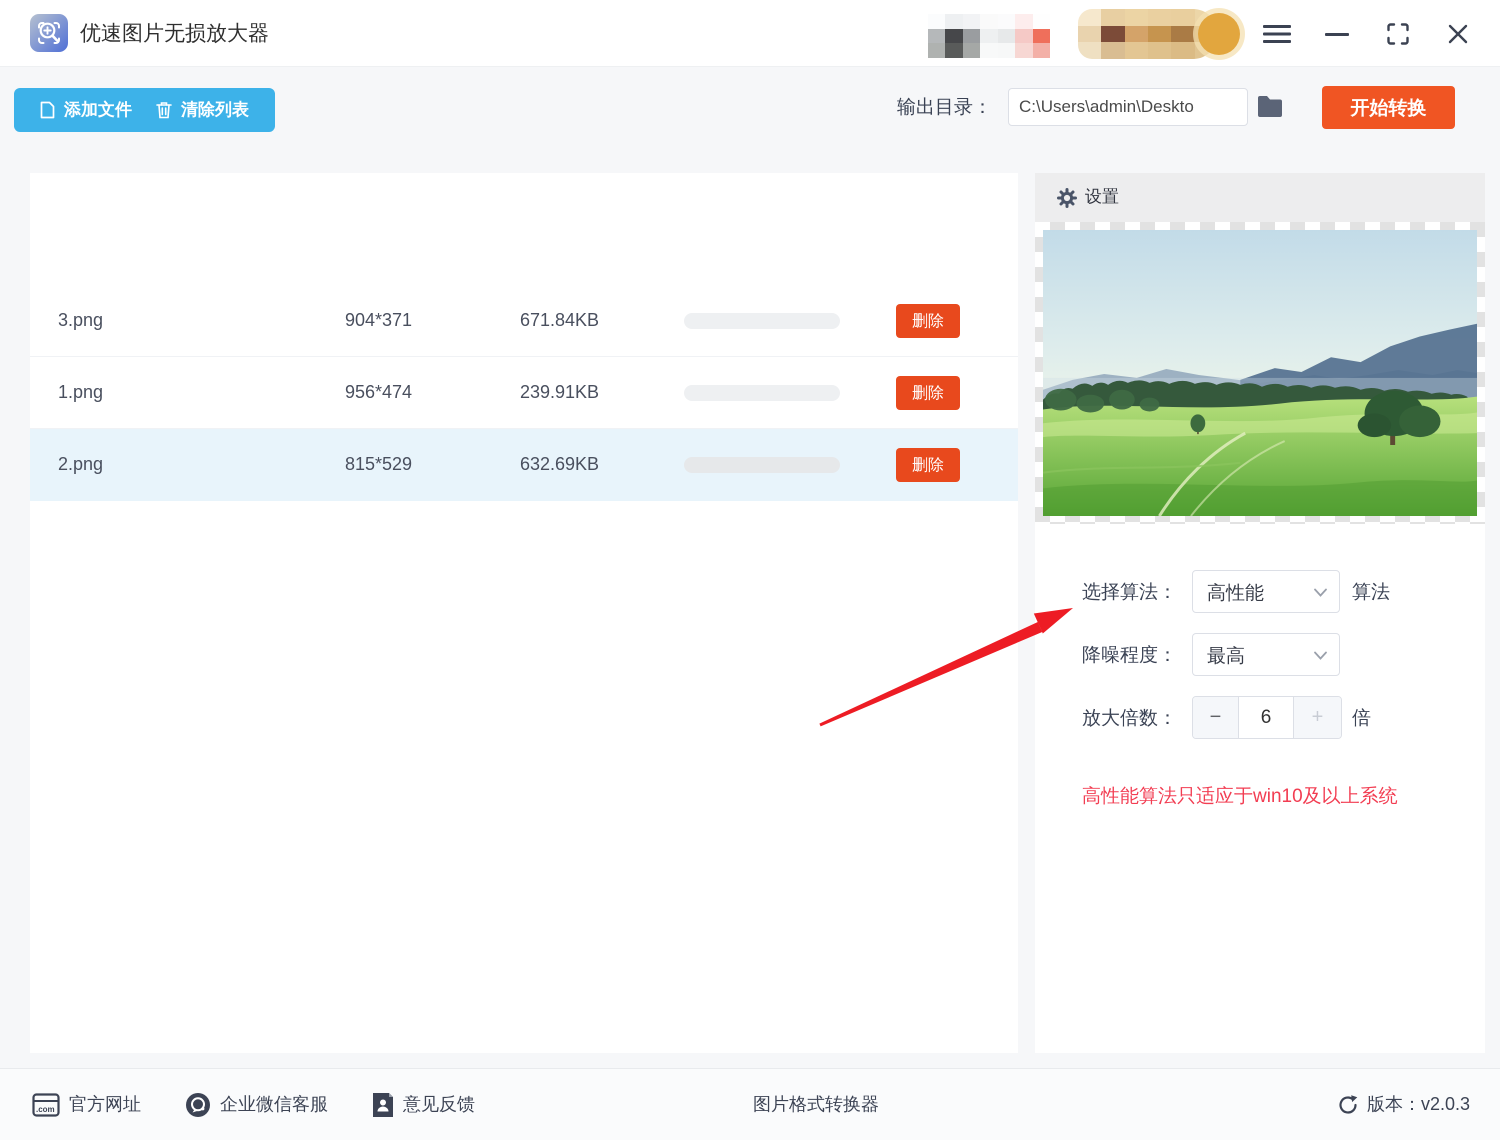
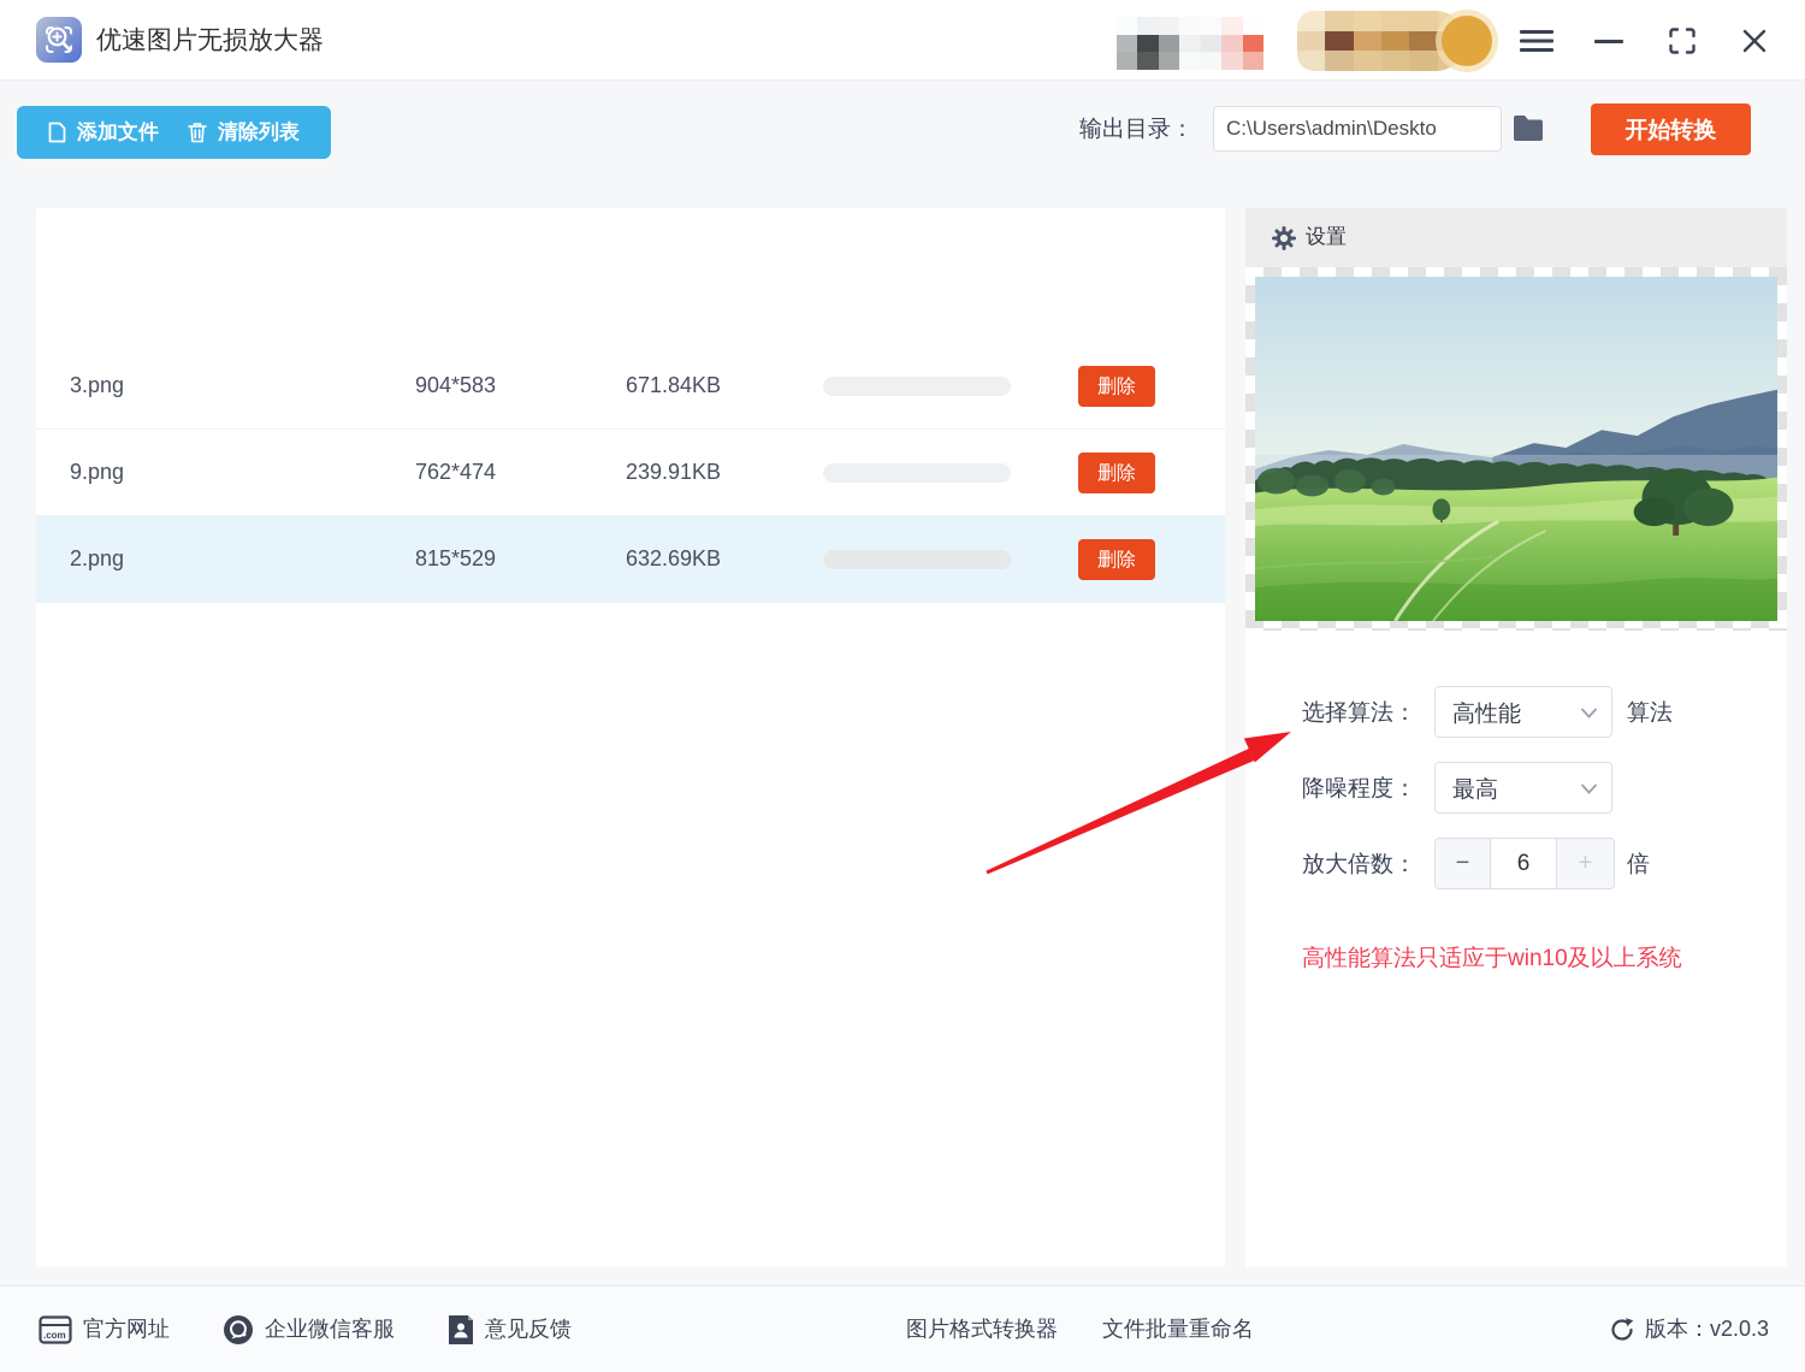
  优速图片无损放大器
  添加文件
  清除列表
  输出目录：
  C:\Users\admin\Deskto
  开始转换
  3.png
- 904*371
+ 904*583
  671.84KB
  删除
- 1.png
+ 9.png
- 956*474
+ 762*474
  239.91KB
  删除
  2.png
  815*529
  632.69KB
  删除
  设置
  选择算法：
  高性能
  算法
  降噪程度：
  最高
  放大倍数：
  −
  6
  +
  倍
  高性能算法只适应于win10及以上系统
  .com
  官方网址
  企业微信客服
  意见反馈
  图片格式转换器
+ 文件批量重命名
  版本：v2.0.3
